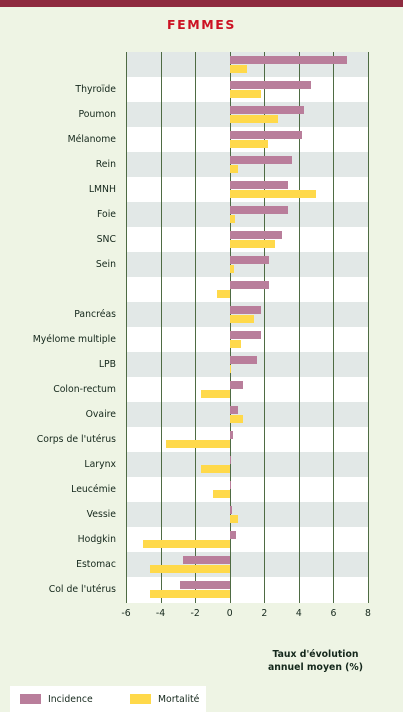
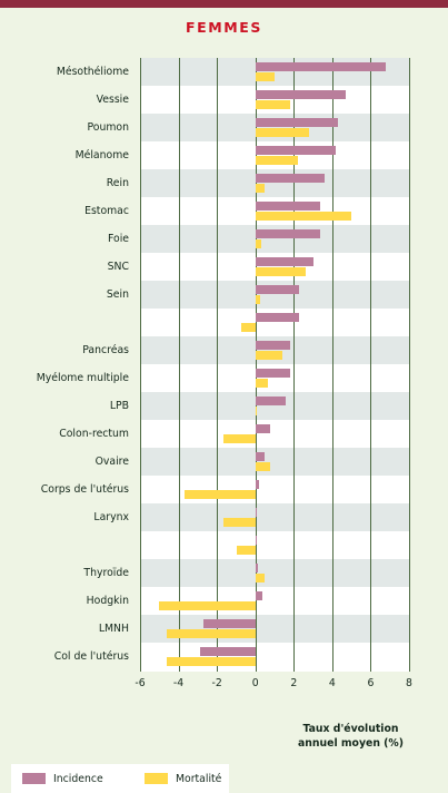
  FEMMES
+ Mésothéliome
- Thyroïde
+ Vessie
  Poumon
  Mélanome
  Rein
- LMNH
+ Estomac
  Foie
  SNC
  Sein
  Pancréas
  Myélome multiple
  LPB
  Colon-rectum
  Ovaire
  Corps de l'utérus
  Larynx
- Leucémie
- Vessie
+ Thyroïde
  Hodgkin
- Estomac
+ LMNH
  Col de l'utérus
  -6
  -4
  -2
  0
  2
  4
  6
  8
  Taux d'évolution
  annuel moyen (%)
  Incidence
  Mortalité
